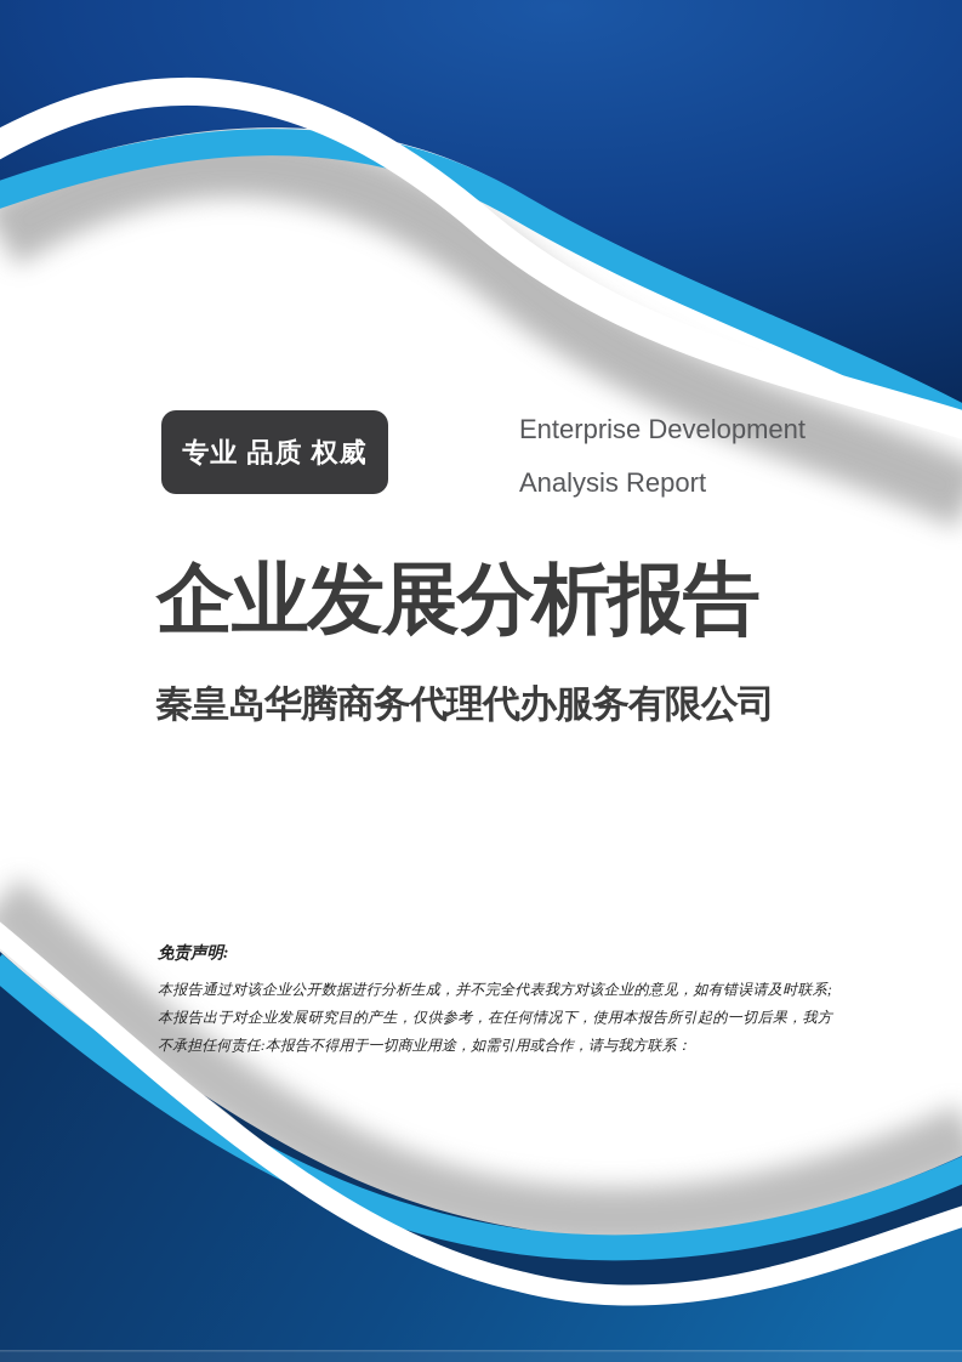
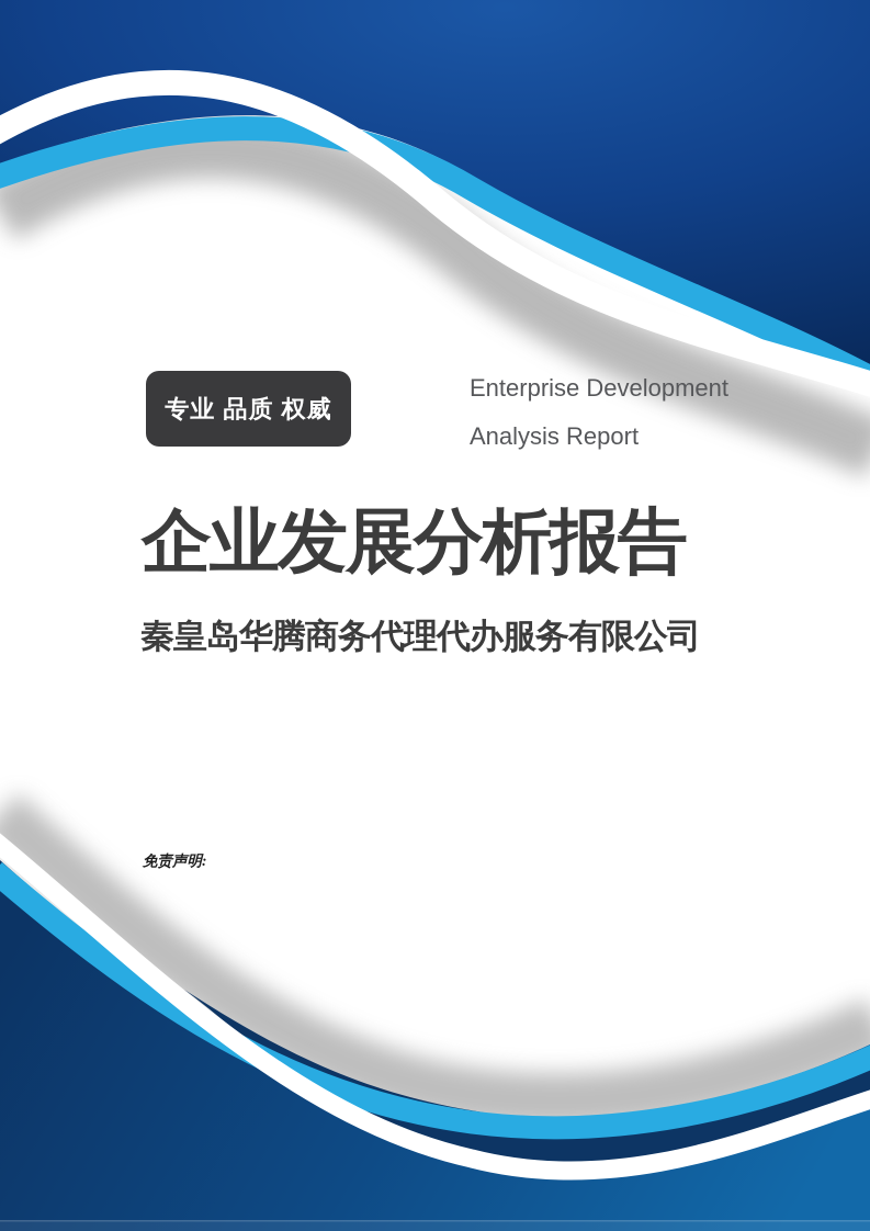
  专业 品质 权威
  Enterprise Development
  Analysis Report
  企业发展分析报告
  秦皇岛华腾商务代理代办服务有限公司
  免责声明:
- 本报告通过对该企业公开数据进行分析生成，并不完全代表我方对该企业的意见，如有错误请及时联系;本报告出于对企业发展研究目的产生，仅供参考，在任何情况下，使用本报告所引起的一切后果，我方不承担任何责任:本报告不得用于一切商业用途，如需引用或合作，请与我方联系：
